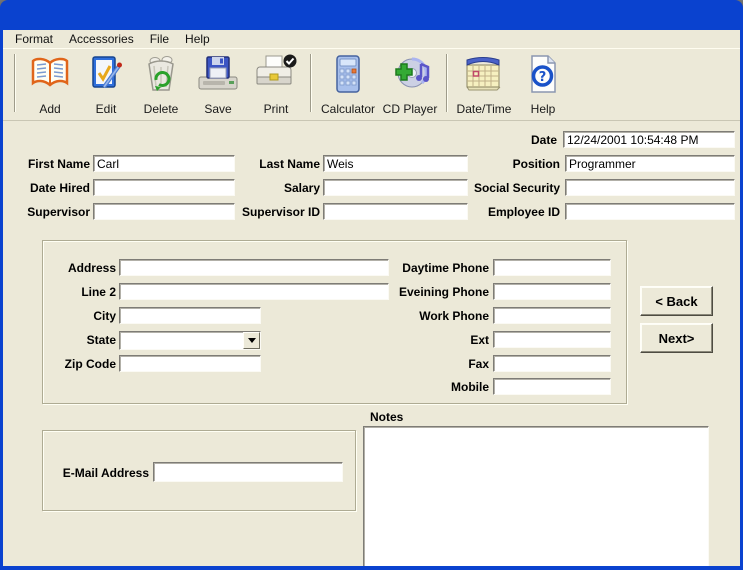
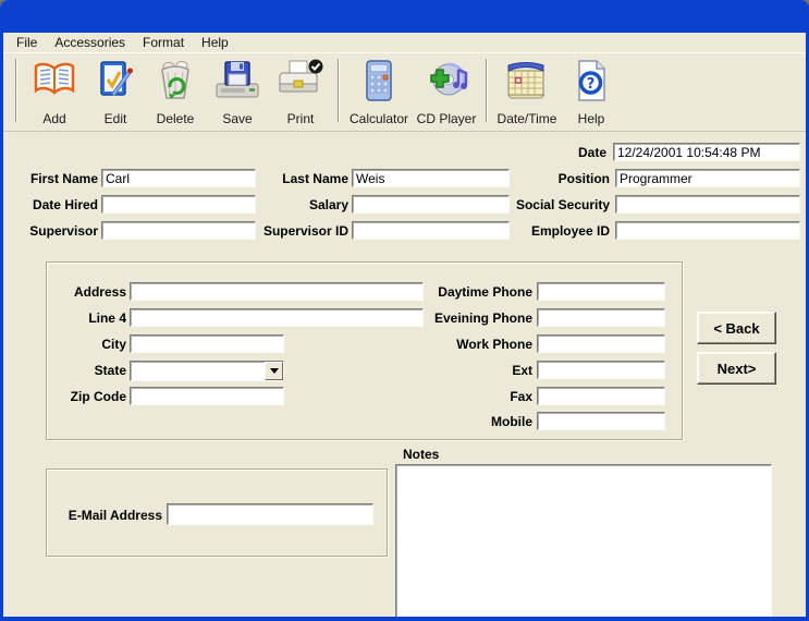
- Format
+ File
  Accessories
- File
+ Format
  Help
  Add
  Edit
  Delete
  Save
  Print
  Calculator
  CD Player
  Date/Time
  ?
  Help
  Date
  12/24/2001 10:54:48 PM
  First Name
  Carl
  Last Name
  Weis
  Position
  Programmer
  Date Hired
  Salary
  Social Security
  Supervisor
  Supervisor ID
  Employee ID
  Address
- Line 2
+ Line 4
  City
  State
  Zip Code
  Daytime Phone
  Eveining Phone
  Work Phone
  Ext
  Fax
  Mobile
  < Back
  Next>
  E-Mail Address
  Notes
